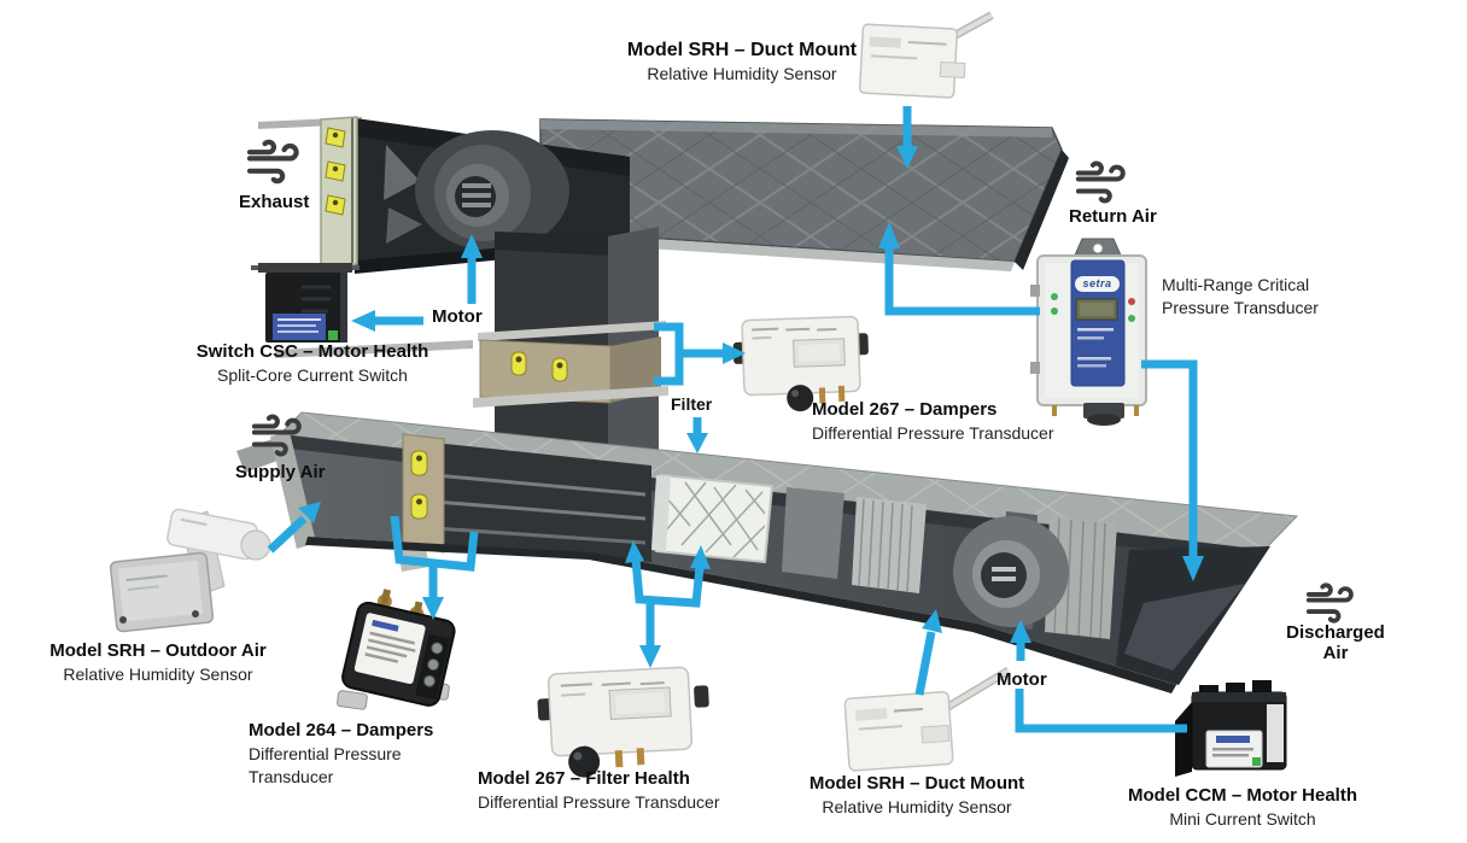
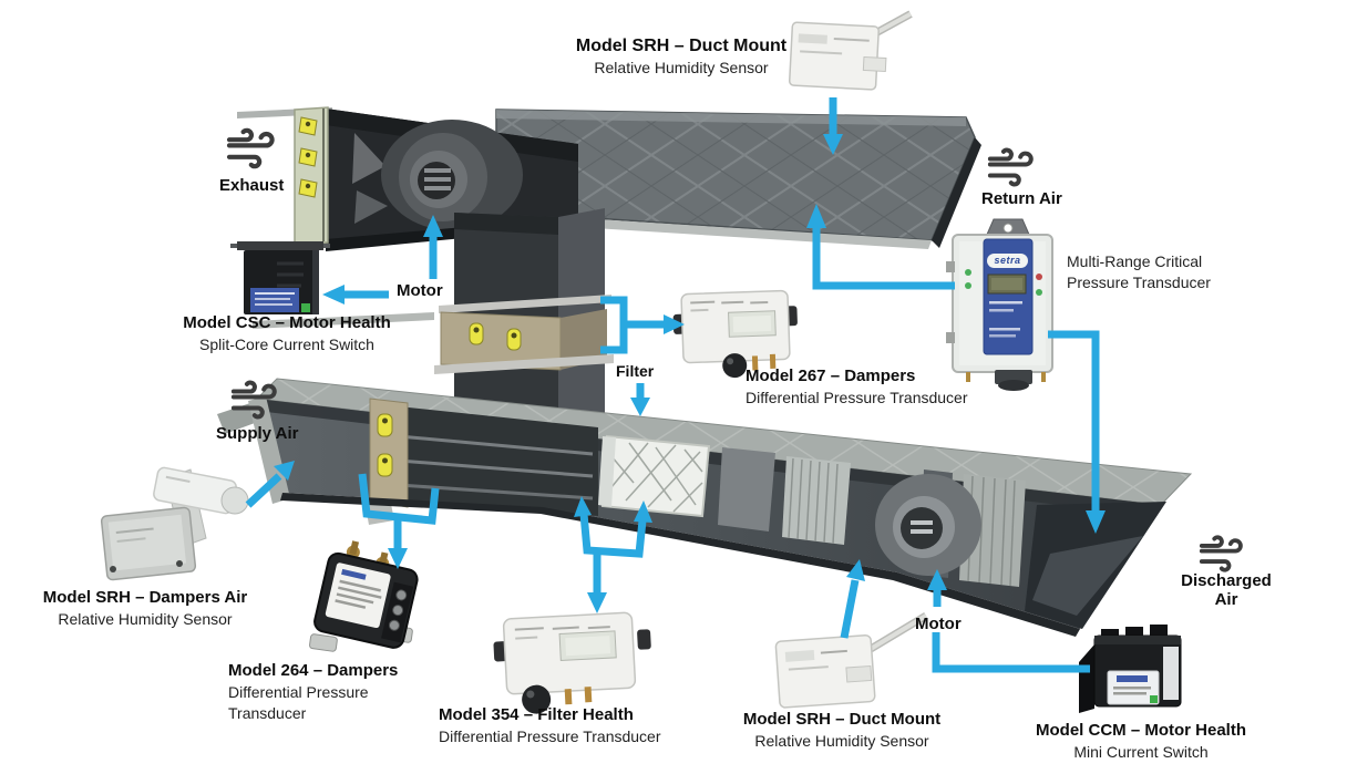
  setra
  Model SRH – Duct Mount
  Relative Humidity Sensor
  Exhaust
  Motor
- Switch CSC – Motor Health
+ Model CSC – Motor Health
  Split-Core Current Switch
  Supply Air
  Filter
  Model 267 – Dampers
  Differential Pressure Transducer
  Return Air
  Multi-Range Critical
  Pressure Transducer
- Model SRH – Outdoor Air
+ Model SRH – Dampers Air
  Relative Humidity Sensor
  Model 264 – Dampers
  Differential Pressure
  Transducer
- Model 267 – Filter Health
+ Model 354 – Filter Health
  Differential Pressure Transducer
  Model SRH – Duct Mount
  Relative Humidity Sensor
  Motor
  Discharged
  Air
  Model CCM – Motor Health
  Mini Current Switch
